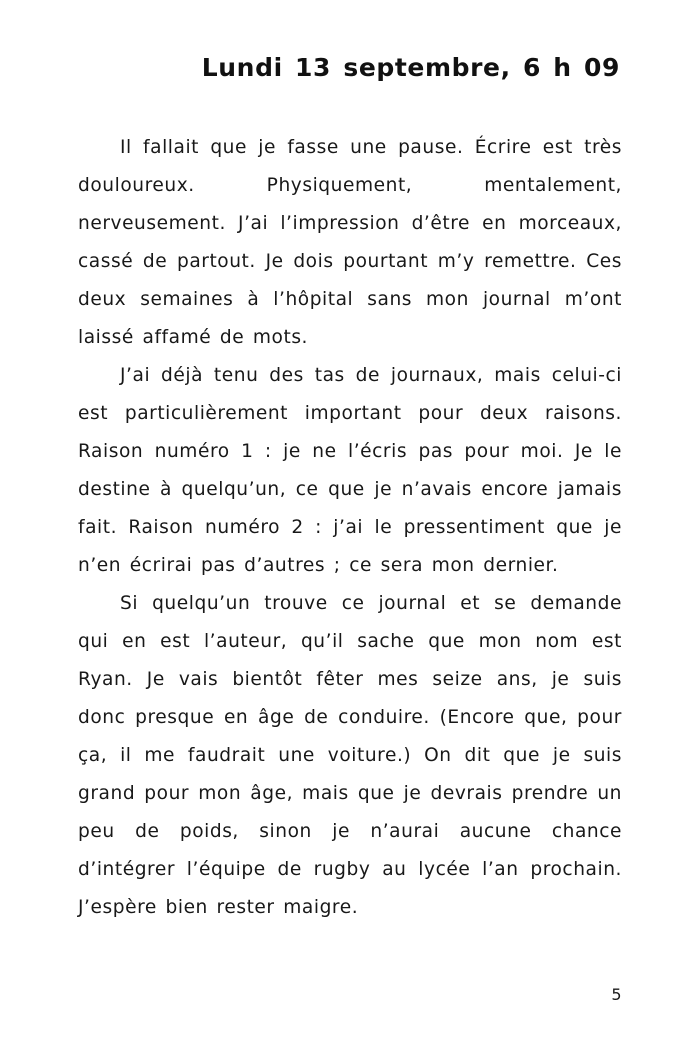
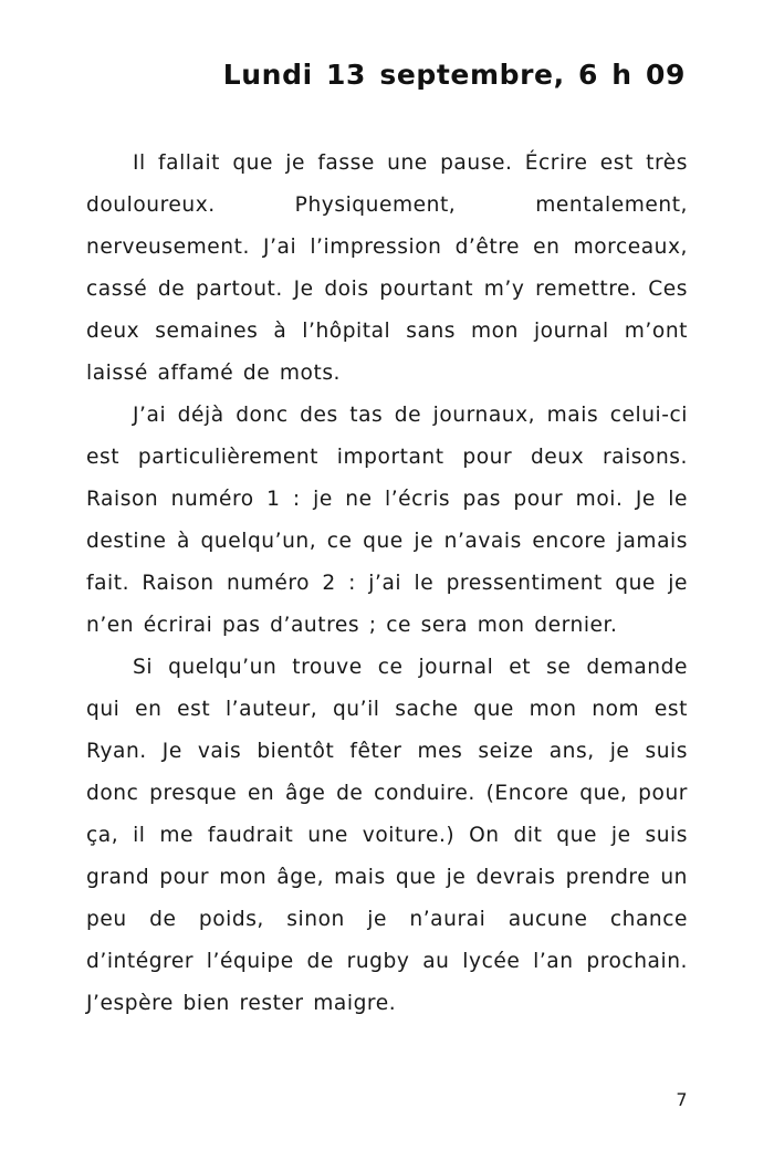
  Lundi 13 septembre, 6 h 09
  Il fallait que je fasse une pause. Écrire est très douloureux. Physiquement, mentalement, nerveusement. J’ai l’impression d’être en morceaux, cassé de partout. Je dois pourtant m’y remettre. Ces deux semaines à l’hôpital sans mon journal m’ont laissé affamé de mots.
- J’ai déjà tenu des tas de journaux, mais celui-ci est particulièrement important pour deux raisons. Raison numéro 1 : je ne l’écris pas pour moi. Je le destine à quelqu’un, ce que je n’avais encore jamais fait. Raison numéro 2 : j’ai le pressentiment que je n’en écrirai pas d’autres ; ce sera mon dernier.
+ J’ai déjà donc des tas de journaux, mais celui-ci est particulièrement important pour deux raisons. Raison numéro 1 : je ne l’écris pas pour moi. Je le destine à quelqu’un, ce que je n’avais encore jamais fait. Raison numéro 2 : j’ai le pressentiment que je n’en écrirai pas d’autres ; ce sera mon dernier.
  Si quelqu’un trouve ce journal et se demande qui en est l’auteur, qu’il sache que mon nom est Ryan. Je vais bientôt fêter mes seize ans, je suis donc presque en âge de conduire. (Encore que, pour ça, il me faudrait une voiture.) On dit que je suis grand pour mon âge, mais que je devrais prendre un peu de poids, sinon je n’aurai aucune chance d’intégrer l’équipe de rugby au lycée l’an prochain. J’espère bien rester maigre.
- 5
+ 7
